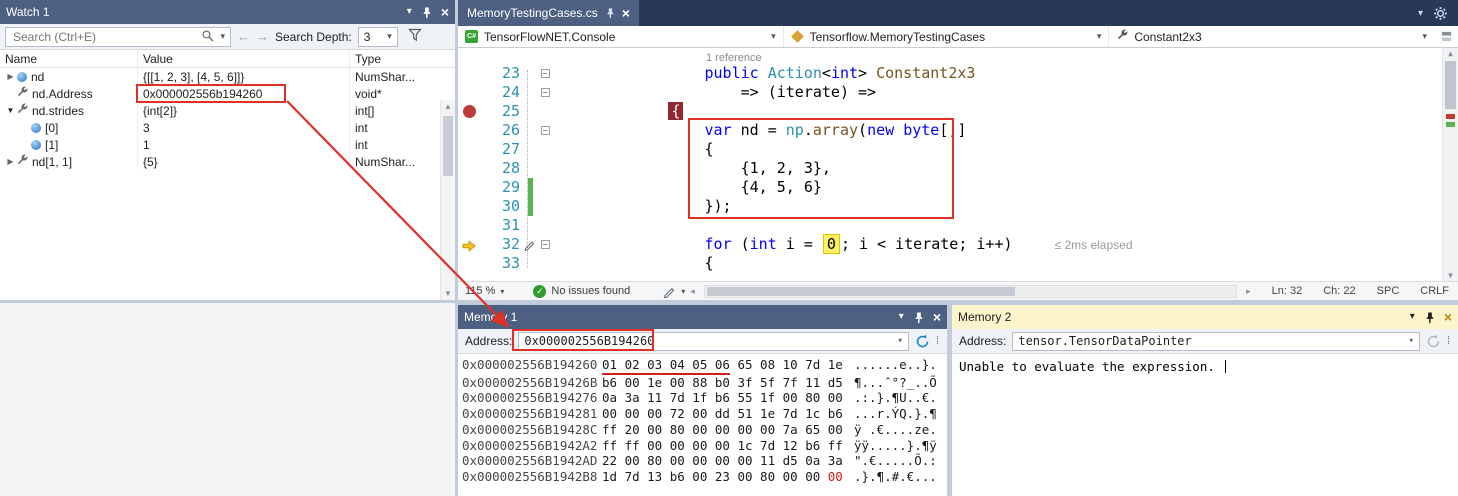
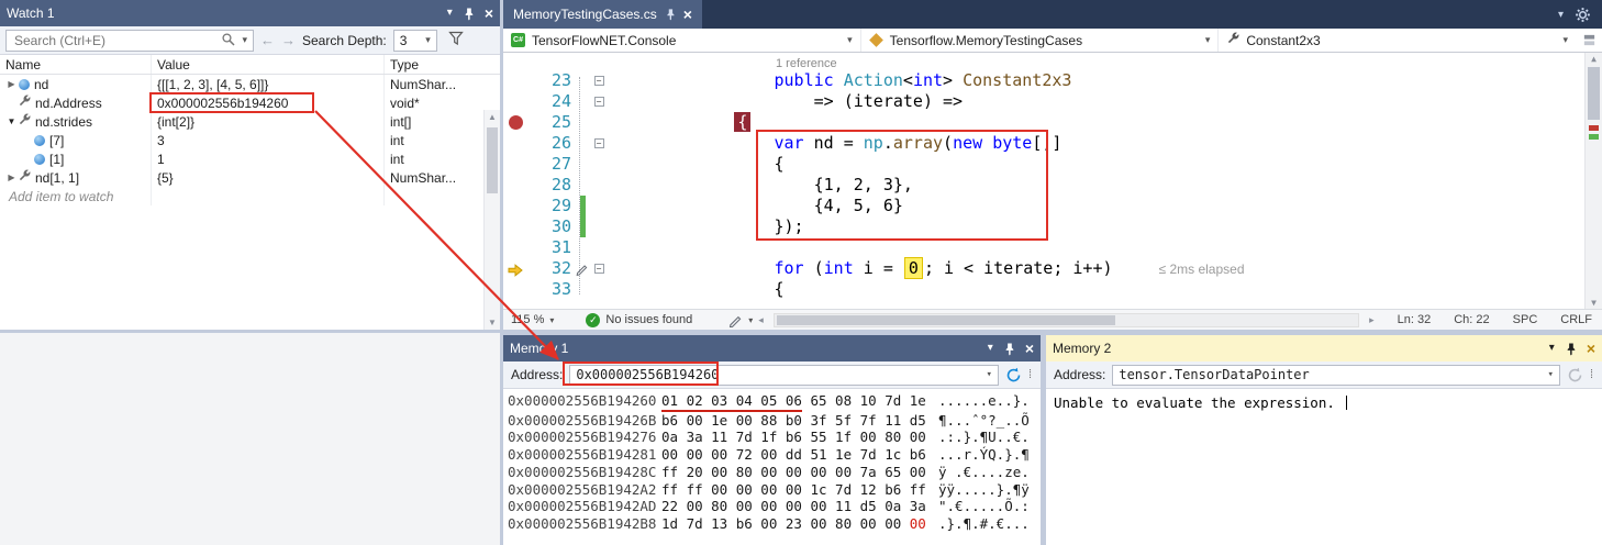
  Watch 1
  ▾
  ×
  Search (Ctrl+E)
  ▾
  ←
  →
  Search Depth:
  3
  ▾
  Name
  Value
  Type
  ▶
  nd
  {[[1, 2, 3], [4, 5, 6]]}
  NumShar...
  nd.Address
  0x000002556b194260
  void*
  ▼
  nd.strides
  {int[2]}
  int[]
- [0]
+ [7]
  3
  int
  [1]
  1
  int
  ▶
  nd[1, 1]
  {5}
  NumShar...
+ Add item to watch
  ▲
  ▼
  MemoryTestingCases.cs
  ×
  ▾
  TensorFlowNET.Console
  ▾
  Tensorflow.MemoryTestingCases
  ▾
  Constant2x3
  ▾
  1 reference
  23
  −
  public Action<int> Constant2x3
  24
  −
  => (iterate) =>
  25
  {
  26
  −
  var nd = np.array(new byte[,]
  27
  {
  28
  {1, 2, 3},
  29
  {4, 5, 6}
  30
  });
  31
  32
  −
  for (int i = 0 ; i < iterate; i++) ≤ 2ms elapsed
  33
  {
  ▲
  ▼
  15 %
  ▾
  ✓
  No issues found
  ▾
  ◂
  ▸
  Ln: 32
  Ch: 22
  SPC
  CRLF
  Memoy 1
  ▾
  ×
  Address:
  0x000002556B194260
  ▾
  ⁞
  0x000002556B194260
  01 02 03 04 05 06 65 08 10 7d 1e
  ......e..}.
  0x000002556B19426B
  b6 00 1e 00 88 b0 3f 5f 7f 11 d5
  ¶...ˆ°?_..Õ
  0x000002556B194276
  0a 3a 11 7d 1f b6 55 1f 00 80 00
  .:.}.¶U..€.
  0x000002556B194281
  00 00 00 72 00 dd 51 1e 7d 1c b6
  ...r.ÝQ.}.¶
  0x000002556B19428C
  ff 20 00 80 00 00 00 00 7a 65 00
  ÿ .€....ze.
  0x000002556B1942A2
  ff ff 00 00 00 00 1c 7d 12 b6 ff
  ÿÿ.....}.¶ÿ
  0x000002556B1942AD
  22 00 80 00 00 00 00 11 d5 0a 3a
  ".€.....Õ.:
  0x000002556B1942B8
  1d 7d 13 b6 00 23 00 80 00 00 00
  .}.¶.#.€...
  Memory 2
  ▾
  ×
  Address:
  tensor.TensorDataPointer
  ▾
  ⁞
  Unable to evaluate the expression.
